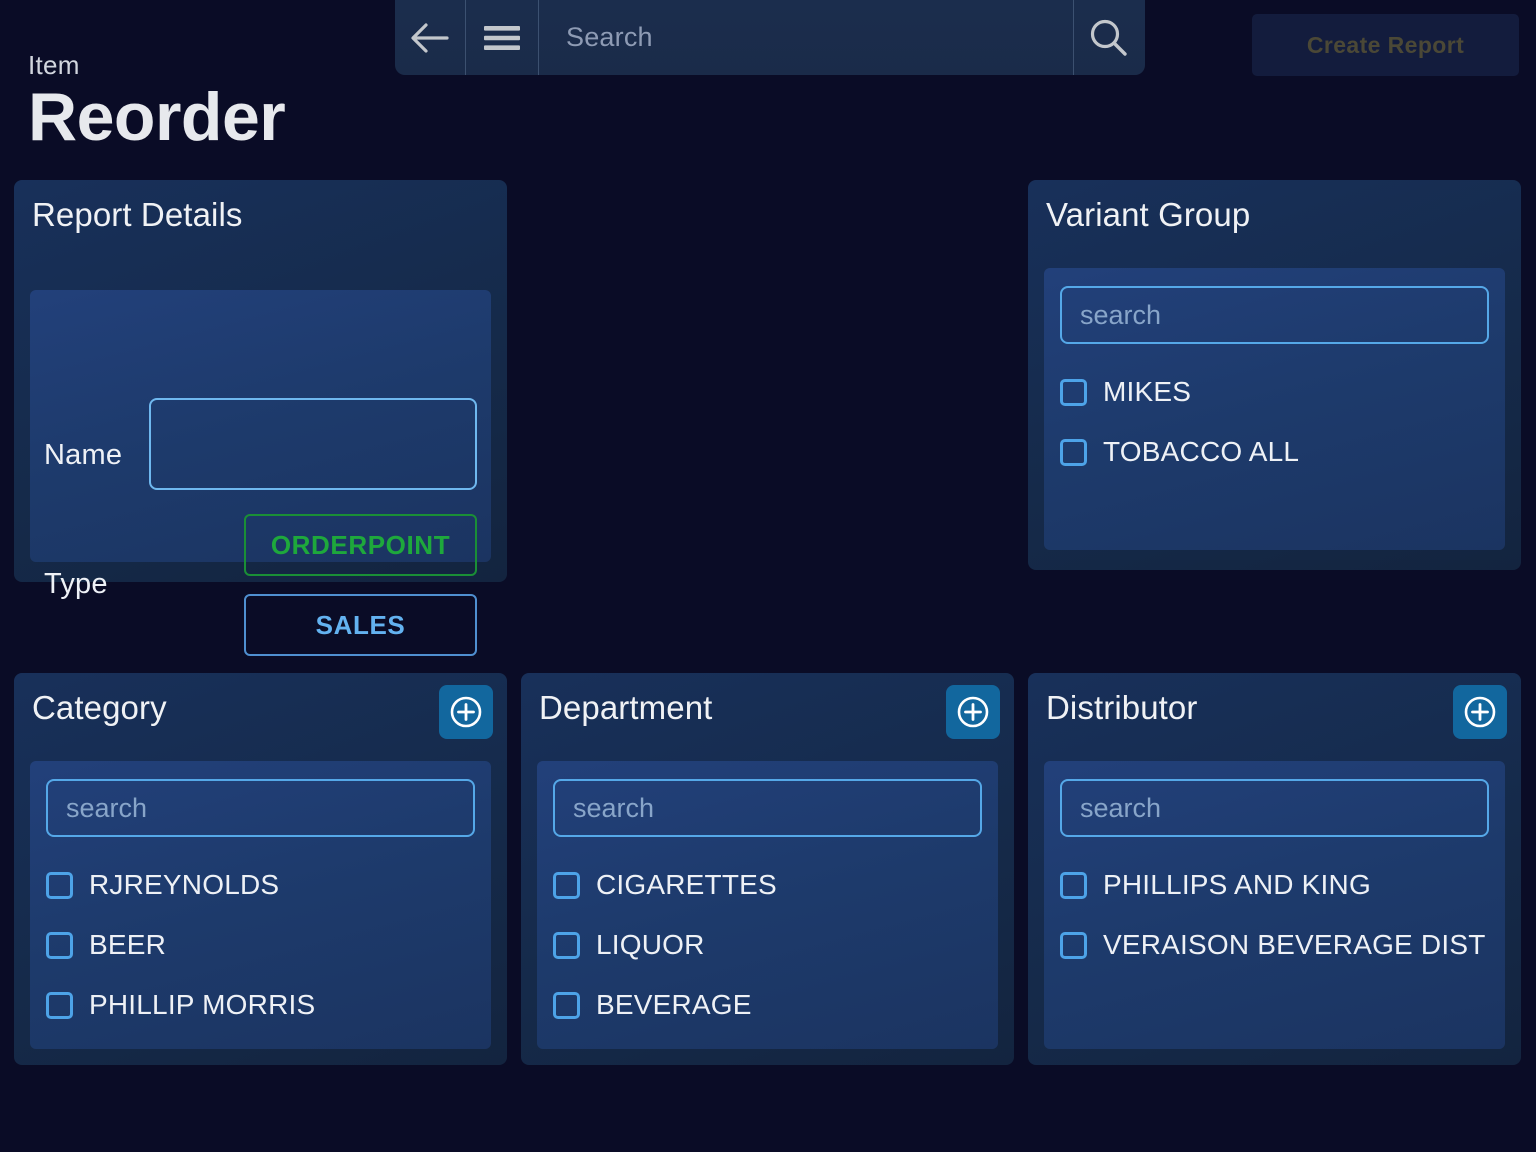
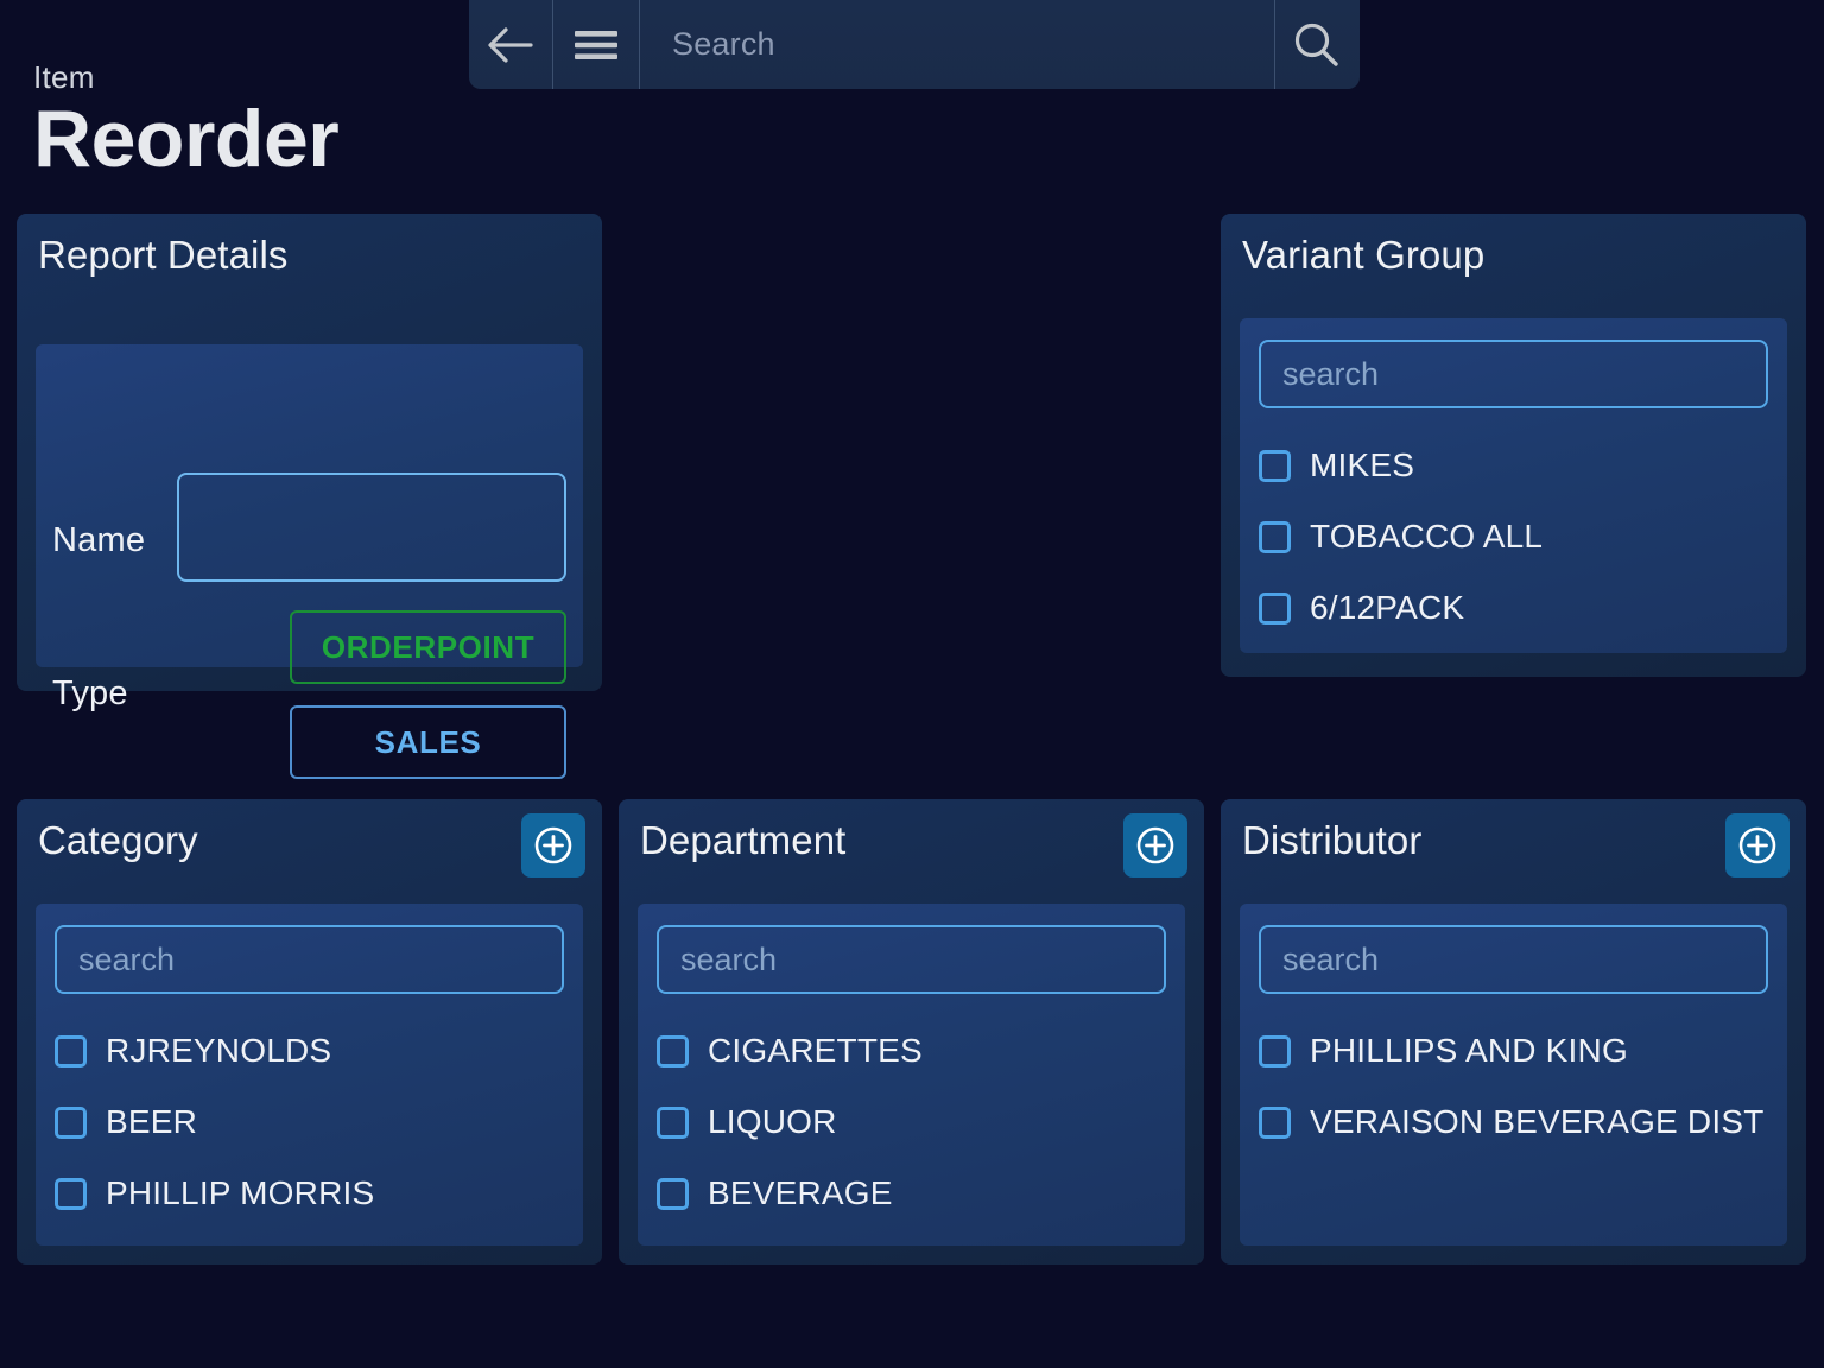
  Search
- Create Report
  Item
  Reorder
  Report Details
  Name
  Type
  ORDERPOINT
  SALES
  Variant Group
  search
  MIKES
  TOBACCO ALL
+ 6/12PACK
  Category
  search
  RJREYNOLDS
  BEER
  PHILLIP MORRIS
  Department
  search
  CIGARETTES
  LIQUOR
  BEVERAGE
  Distributor
  search
  PHILLIPS AND KING
  VERAISON BEVERAGE DIST
